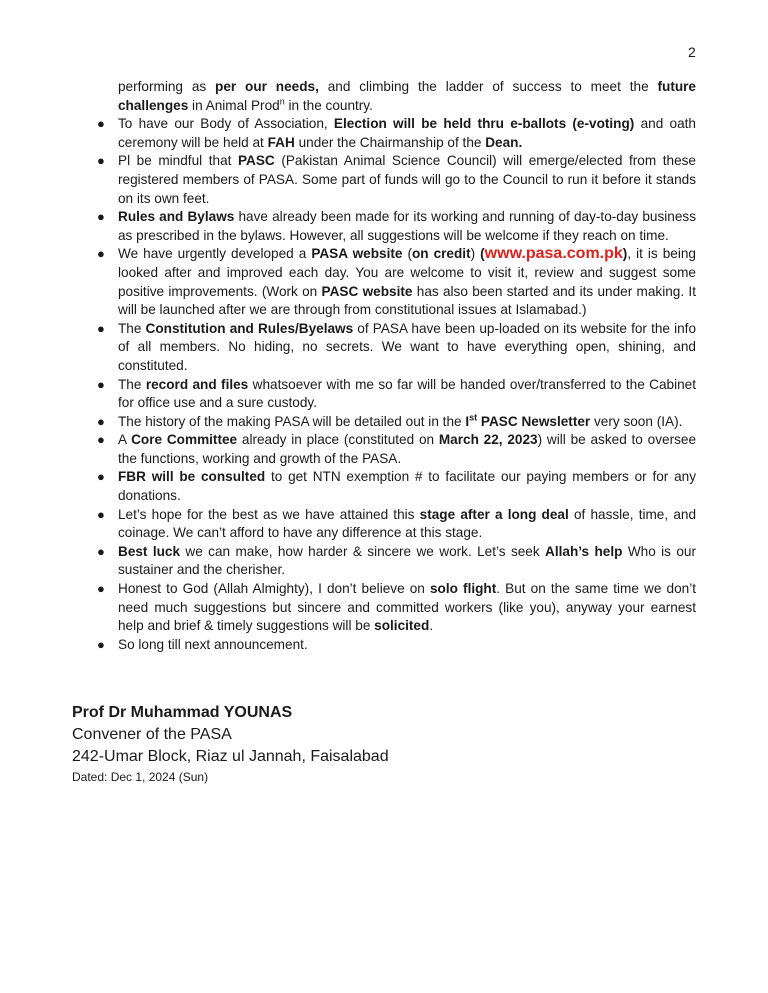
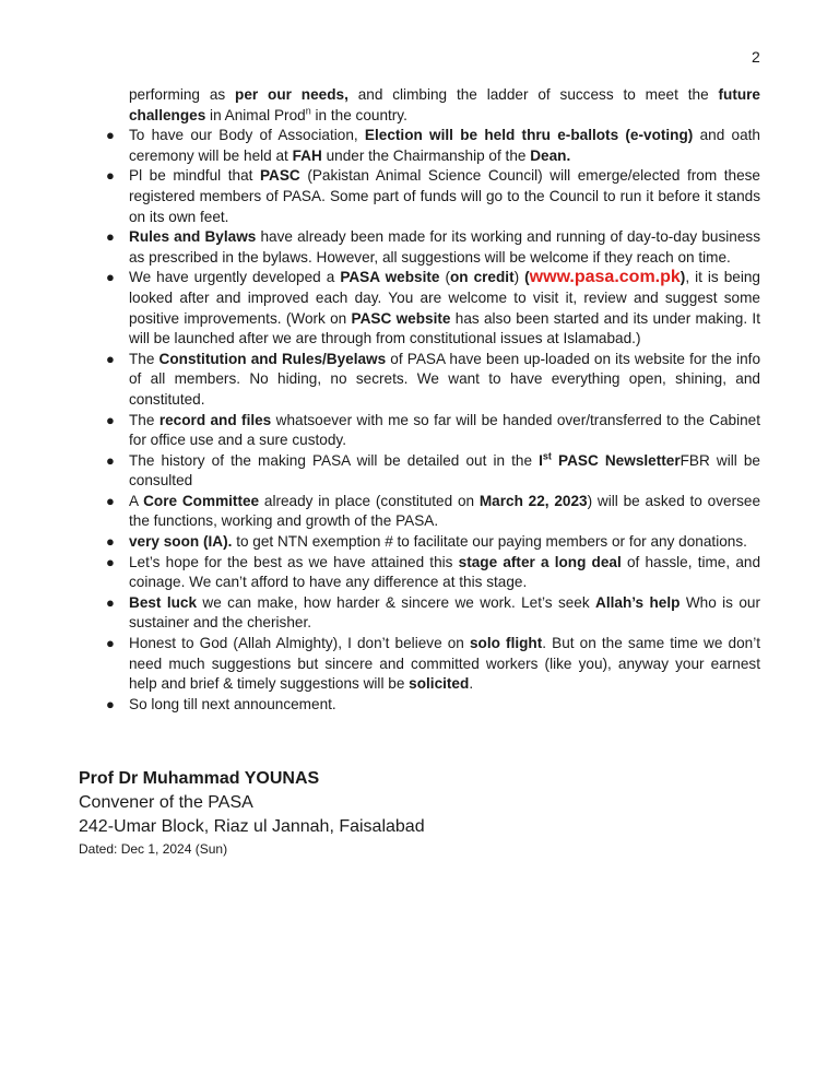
  2
  performing as per our needs, and climbing the ladder of success to meet the future challenges in Animal Prodn in the country.
  ●
  To have our Body of Association, Election will be held thru e-ballots (e-voting) and oath ceremony will be held at FAH under the Chairmanship of the Dean.
  ●
  Pl be mindful that PASC (Pakistan Animal Science Council) will emerge/elected from these registered members of PASA. Some part of funds will go to the Council to run it before it stands on its own feet.
  ●
  Rules and Bylaws have already been made for its working and running of day-to-day business as prescribed in the bylaws. However, all suggestions will be welcome if they reach on time.
  ●
  We have urgently developed a PASA website (on credit) (www.pasa.com.pk), it is being looked after and improved each day. You are welcome to visit it, review and suggest some positive improvements. (Work on PASC website has also been started and its under making. It will be launched after we are through from constitutional issues at Islamabad.)
  ●
  The Constitution and Rules/Byelaws of PASA have been up-loaded on its website for the info of all members. No hiding, no secrets. We want to have everything open, shining, and constituted.
  ●
  The record and files whatsoever with me so far will be handed over/transferred to the Cabinet for office use and a sure custody.
  ●
- The history of the making PASA will be detailed out in the Ist PASC Newsletter very soon (IA).
+ The history of the making PASA will be detailed out in the Ist PASC NewsletterFBR will be consulted
  ●
  A Core Committee already in place (constituted on March 22, 2023) will be asked to oversee the functions, working and growth of the PASA.
  ●
- FBR will be consulted to get NTN exemption # to facilitate our paying members or for any donations.
+ very soon (IA). to get NTN exemption # to facilitate our paying members or for any donations.
  ●
  Let’s hope for the best as we have attained this stage after a long deal of hassle, time, and coinage. We can’t afford to have any difference at this stage.
  ●
  Best luck we can make, how harder & sincere we work. Let’s seek Allah’s help Who is our sustainer and the cherisher.
  ●
  Honest to God (Allah Almighty), I don’t believe on solo flight. But on the same time we don’t need much suggestions but sincere and committed workers (like you), anyway your earnest help and brief & timely suggestions will be solicited.
  ●
  So long till next announcement.
  Prof Dr Muhammad YOUNAS
  Convener of the PASA
  242-Umar Block, Riaz ul Jannah, Faisalabad
  Dated: Dec 1, 2024 (Sun)
